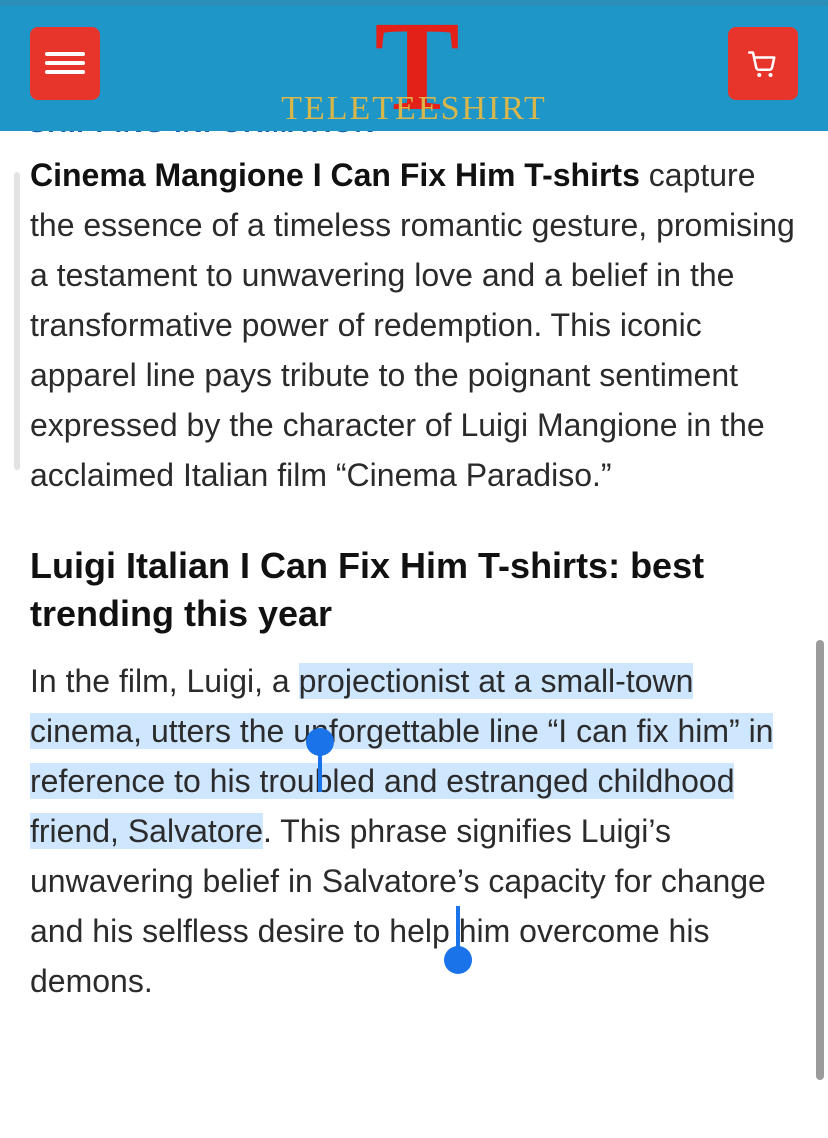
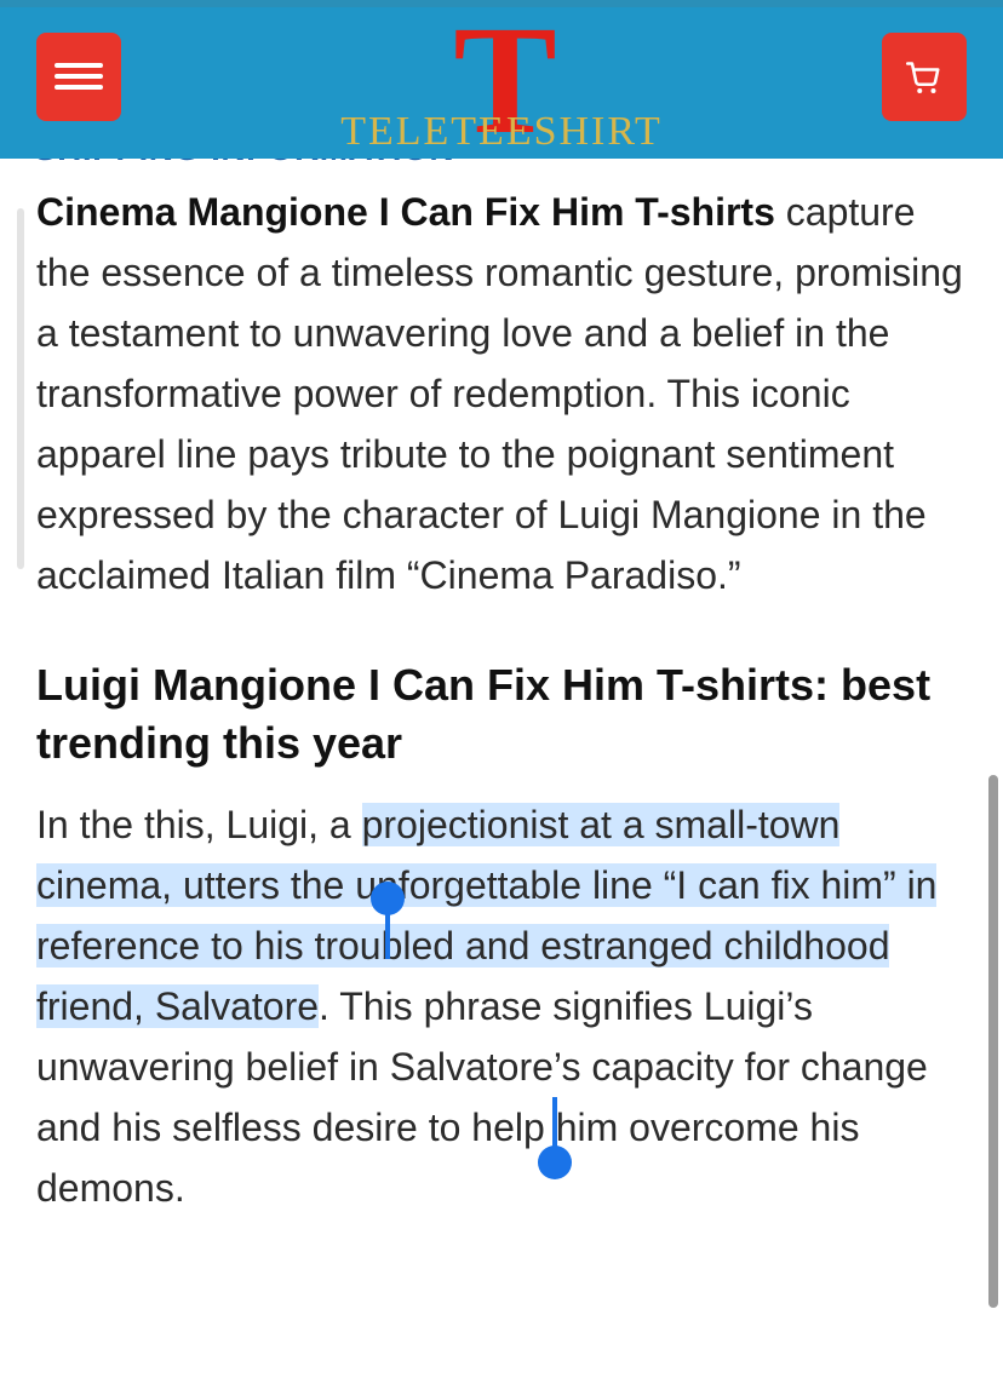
  T
  TELETEESHIRT
  Cinema Mangione I Can Fix Him T-shirts capture the essence of a timeless romantic gesture, promising a testament to unwavering love and a belief in the transformative power of redemption. This iconic apparel line pays tribute to the poignant sentiment expressed by the character of Luigi Mangione in the acclaimed Italian film “Cinema Paradiso.”
- Luigi Italian I Can Fix Him T-shirts: best trending this year
+ Luigi Mangione I Can Fix Him T-shirts: best trending this year
- In the film, Luigi, a projectionist at a small-town cinema, utters the uforgettable line “I can fix him” in reference to his troubled and estranged childhood friend, Salvatore. This phrase signifies Luigi’s unwavering belief in Salvatore’s capacity for change and his selfless desire to help him overcome his demons.
+ In the this, Luigi, a projectionist at a small-town cinema, utters the uforgettable line “I can fix him” in reference to his troubled and estranged childhood friend, Salvatore. This phrase signifies Luigi’s unwavering belief in Salvatore’s capacity for change and his selfless desire to help him overcome his demons.
